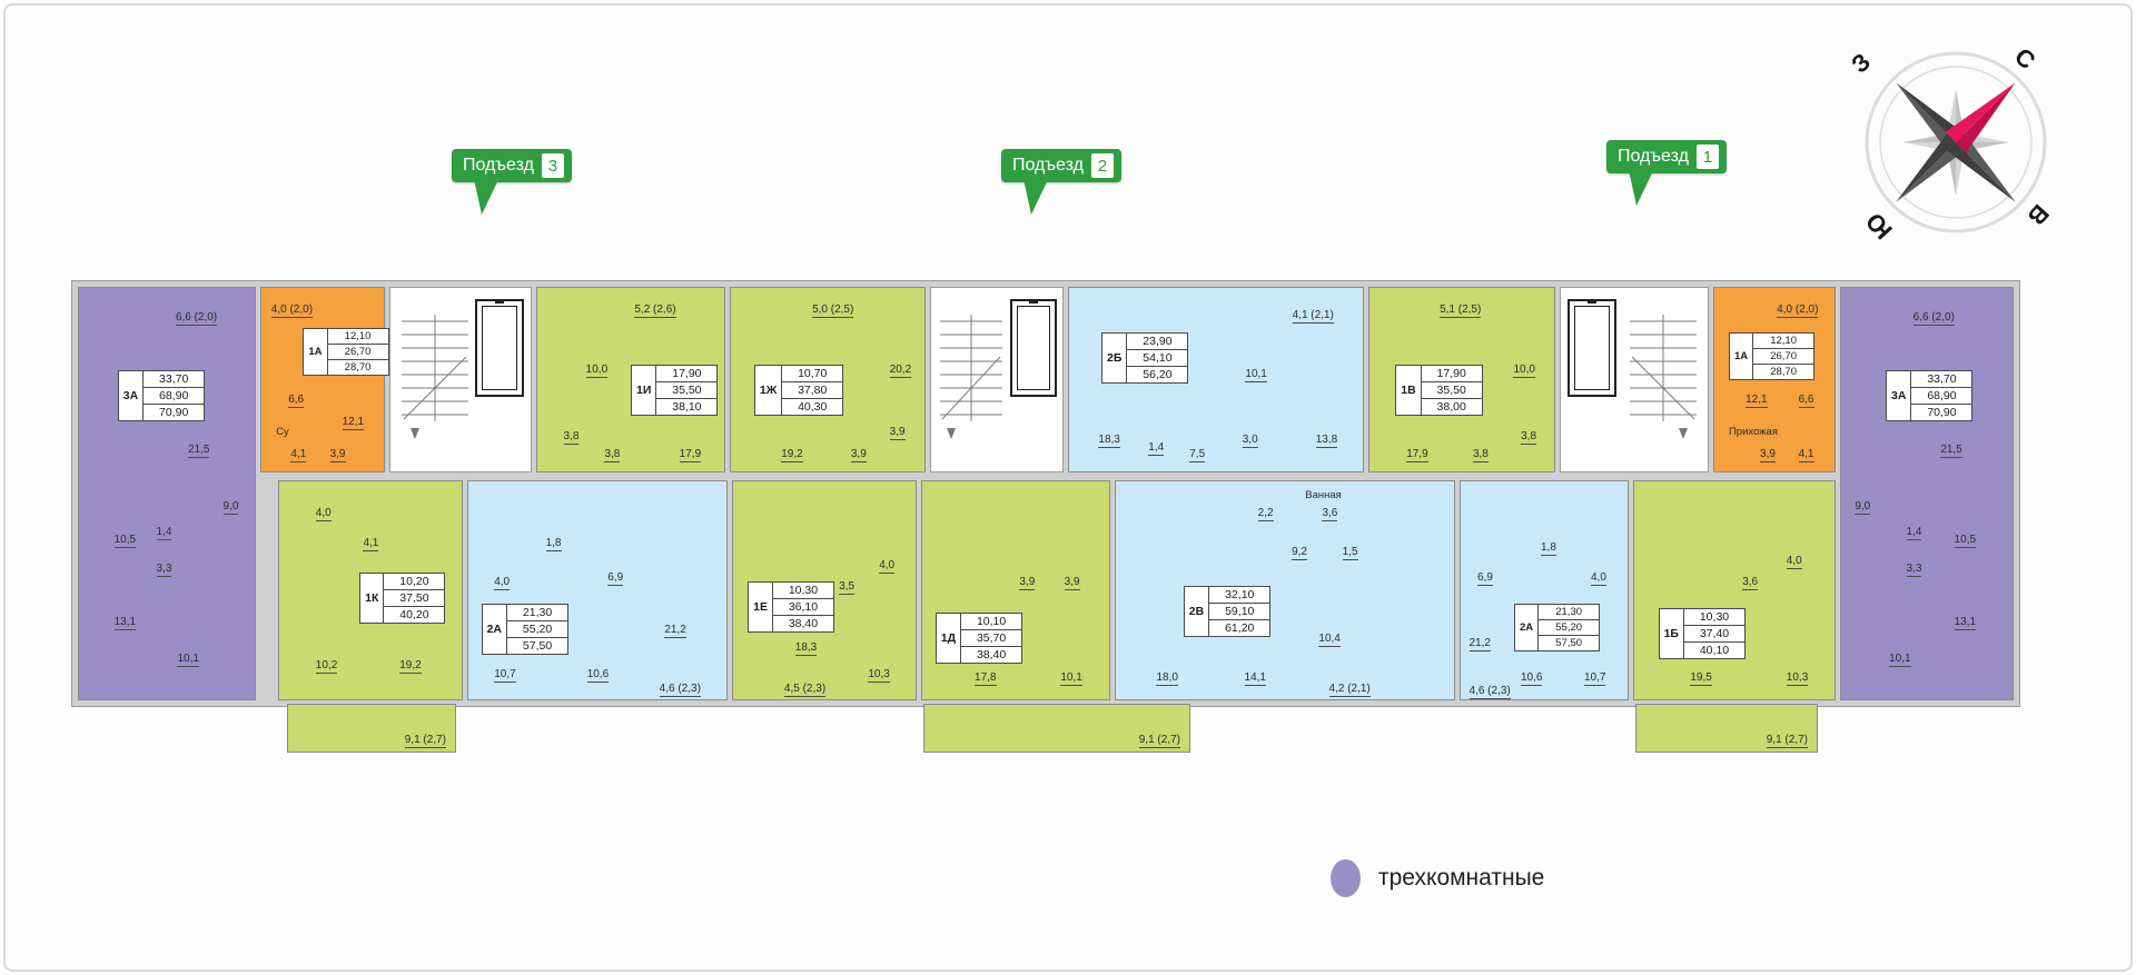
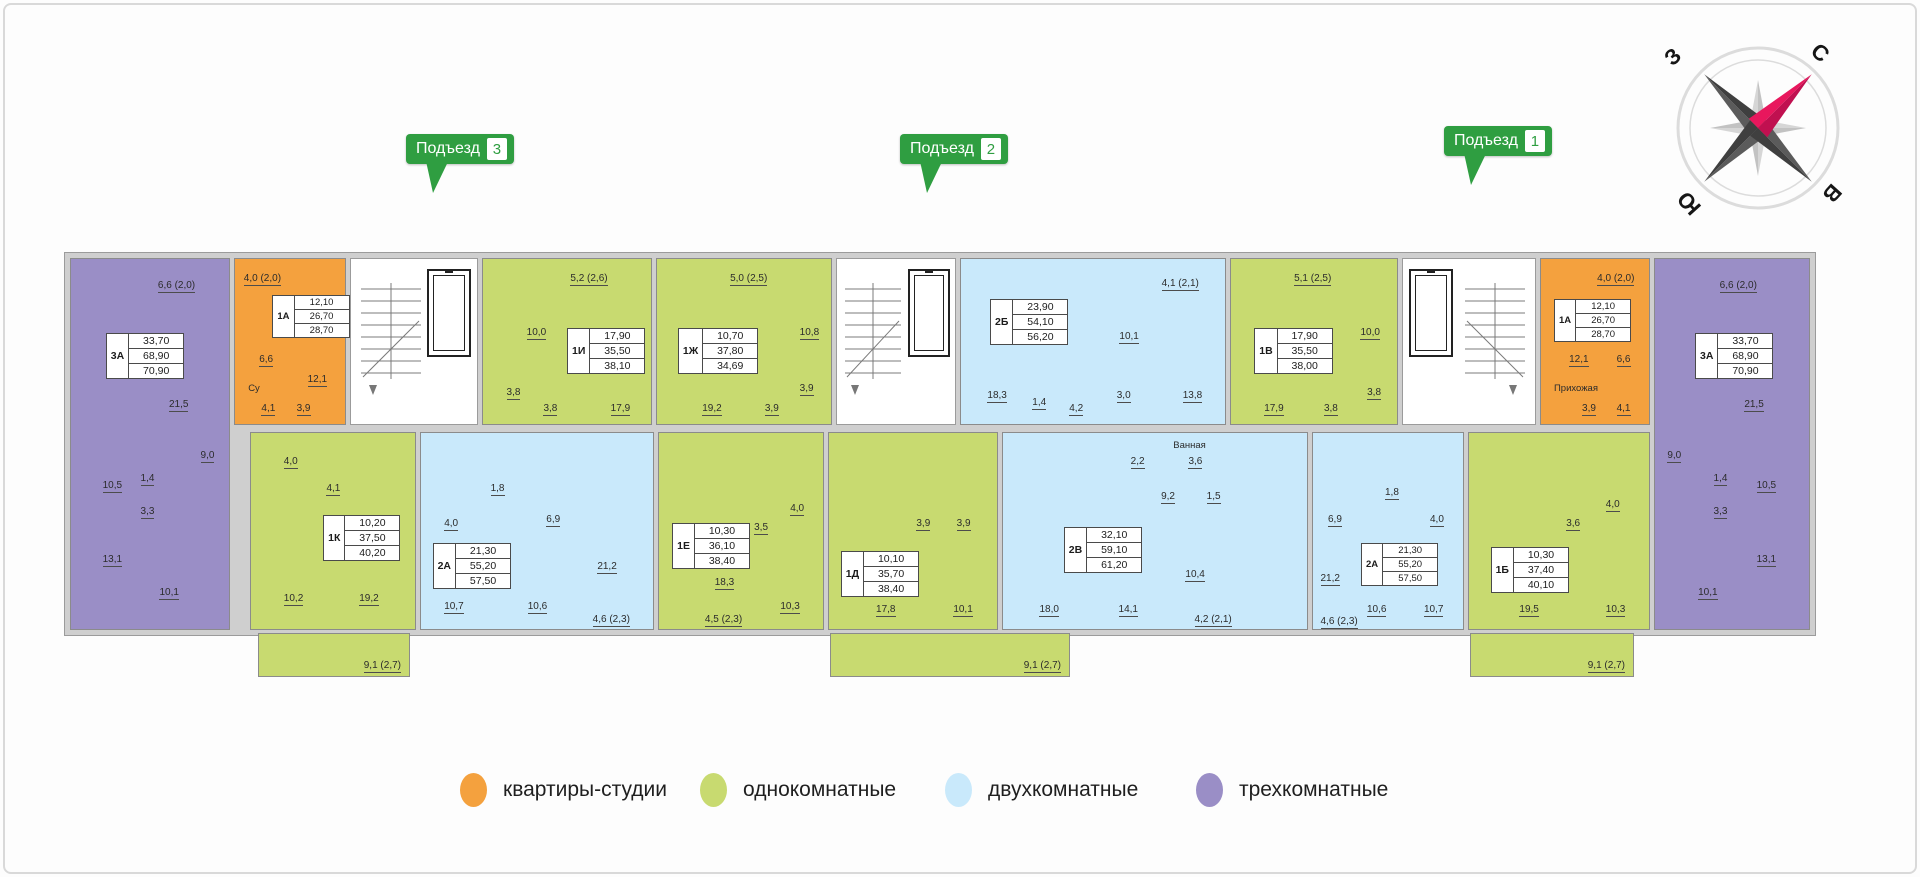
  Подъезд
  3
  Подъезд
  2
  Подъезд
  1
  6,6 (2,0)
  3А
  33,70
  68,90
  70,90
  21,5
  9,0
  1,4
  3,3
  10,5
  13,1
  10,1
  4,0 (2,0)
  1А
  12,10
  26,70
  28,70
  6,6
  12,1
  Су
  4,1
  3,9
  5,2 (2,6)
  10,0
  1И
  17,90
  35,50
  38,10
  3,8
  3,8
  17,9
  5,0 (2,5)
- 20,2
+ 10,8
  1Ж
  10,70
  37,80
- 40,30
+ 34,69
  3,9
  3,9
  19,2
  4,1 (2,1)
  2Б
  23,90
  54,10
  56,20
  10,1
  13,8
  18,3
  1,4
- 7,5
+ 4,2
  3,0
  5,1 (2,5)
  10,0
  1В
  17,90
  35,50
  38,00
  3,8
  3,8
  17,9
  4,0 (2,0)
  1А
  12,10
  26,70
  28,70
  12,1
  6,6
  Прихожая
  3,9
  4,1
  6,6 (2,0)
  3А
  33,70
  68,90
  70,90
  21,5
  9,0
  1,4
  3,3
  10,5
  13,1
  10,1
  4,0
  4,1
  1К
  10,20
  37,50
  40,20
  10,2
  19,2
  1,8
  4,0
  6,9
  2А
  21,30
  55,20
  57,50
  21,2
  10,7
  10,6
  4,6 (2,3)
  4,0
  3,5
  1Е
  10,30
  36,10
  38,40
  18,3
  10,3
  4,5 (2,3)
  3,9
  3,9
  1Д
  10,10
  35,70
  38,40
  17,8
  10,1
  Ванная
  2,2
  3,6
  9,2
  1,5
  2В
  32,10
  59,10
  61,20
  10,4
  18,0
  14,1
  4,2 (2,1)
  1,8
  6,9
  4,0
  2А
  21,30
  55,20
  57,50
  21,2
  10,6
  10,7
  4,6 (2,3)
  4,0
  3,6
  1Б
  10,30
  37,40
  40,10
  19,5
  10,3
  9,1 (2,7)
  9,1 (2,7)
  9,1 (2,7)
+ квартиры-студии
+ однокомнатные
+ двухкомнатные
  трехкомнатные
